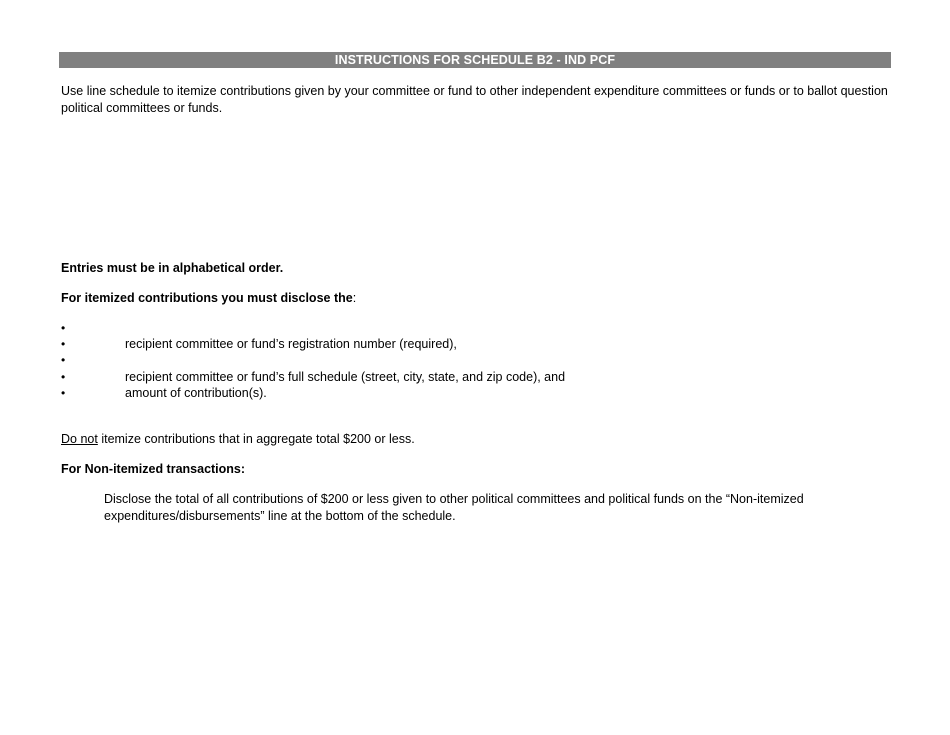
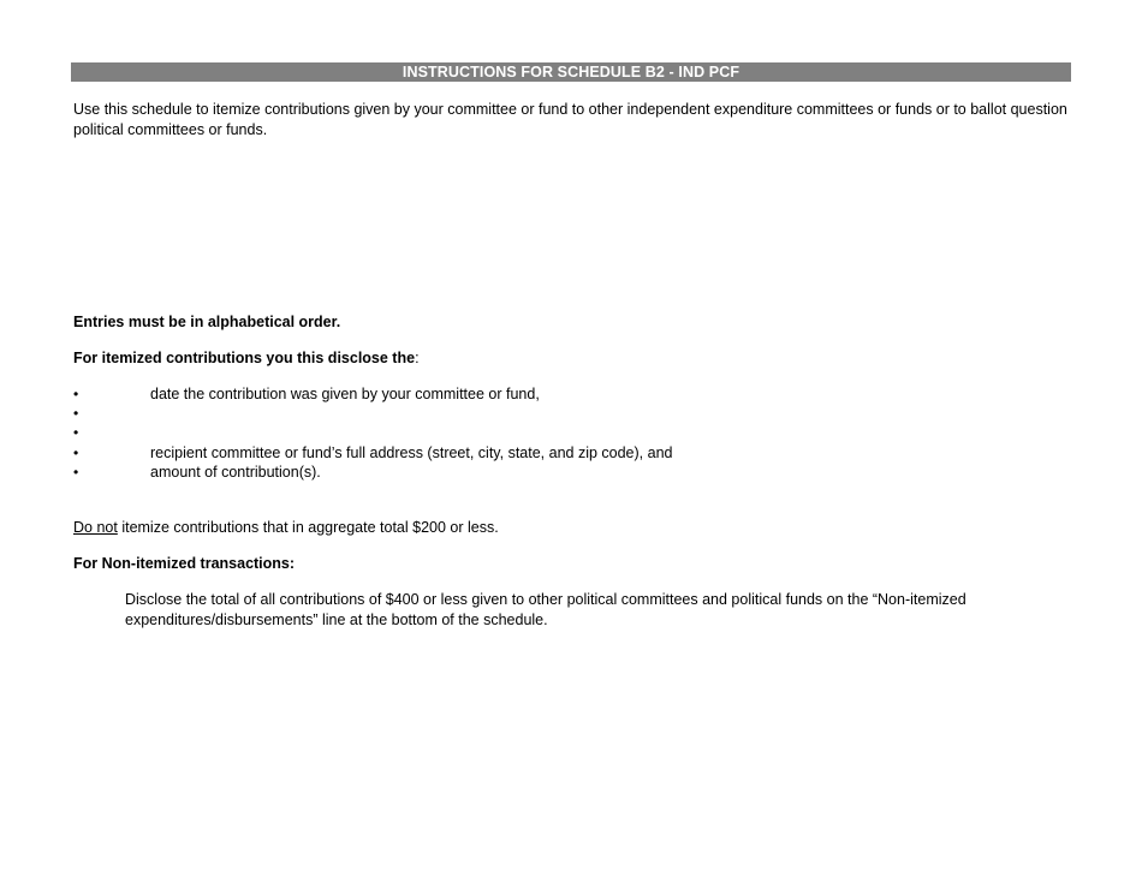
  INSTRUCTIONS FOR SCHEDULE B2 - IND PCF
- Use line schedule to itemize contributions given by your committee or fund to other independent expenditure committees or funds or to ballot question political committees or funds.
+ Use this schedule to itemize contributions given by your committee or fund to other independent expenditure committees or funds or to ballot question political committees or funds.
  Entries must be in alphabetical order.
- For itemized contributions you must disclose the:
+ For itemized contributions you this disclose the:
  •
+ date the contribution was given by your committee or fund,
  •
- recipient committee or fund’s registration number (required),
  •
  •
- recipient committee or fund’s full schedule (street, city, state, and zip code), and
+ recipient committee or fund’s full address (street, city, state, and zip code), and
  •
  amount of contribution(s).
  Do not itemize contributions that in aggregate total $200 or less.
  For Non-itemized transactions:
- Disclose the total of all contributions of $200 or less given to other political committees and political funds on the “Non-itemized expenditures/disbursements” line at the bottom of the schedule.
+ Disclose the total of all contributions of $400 or less given to other political committees and political funds on the “Non-itemized expenditures/disbursements” line at the bottom of the schedule.
